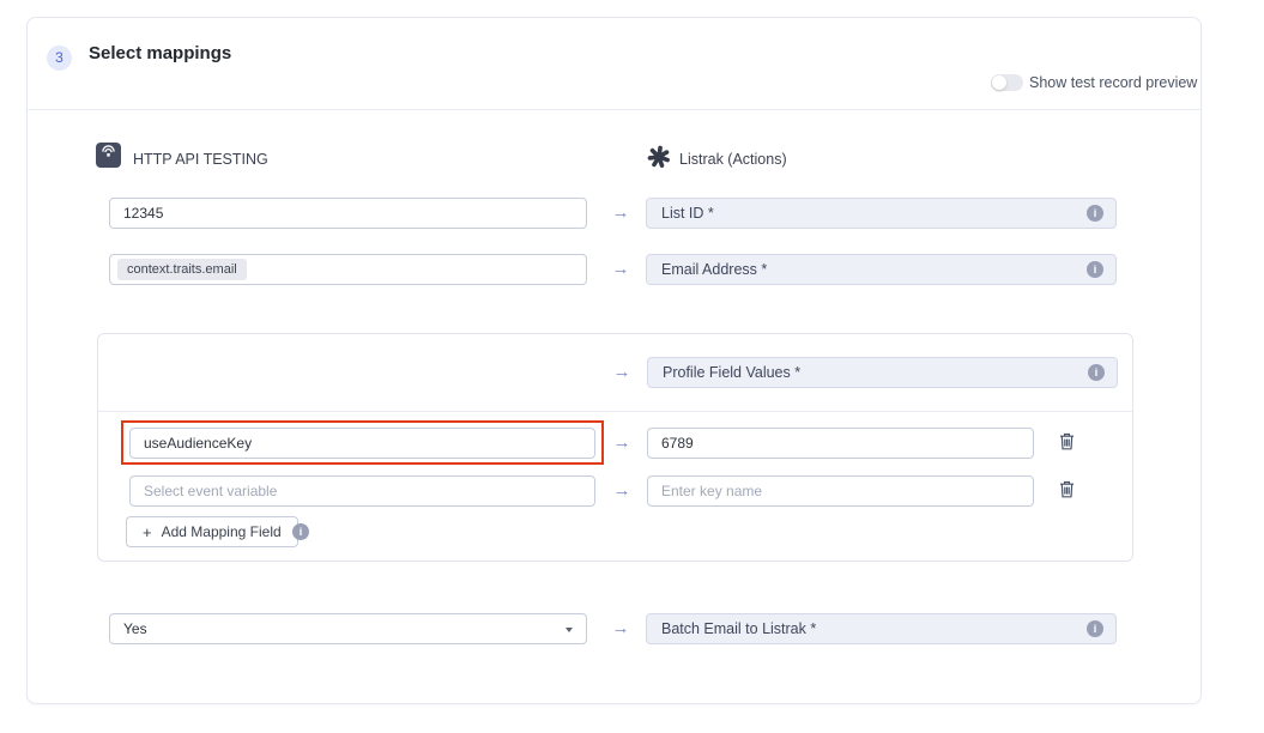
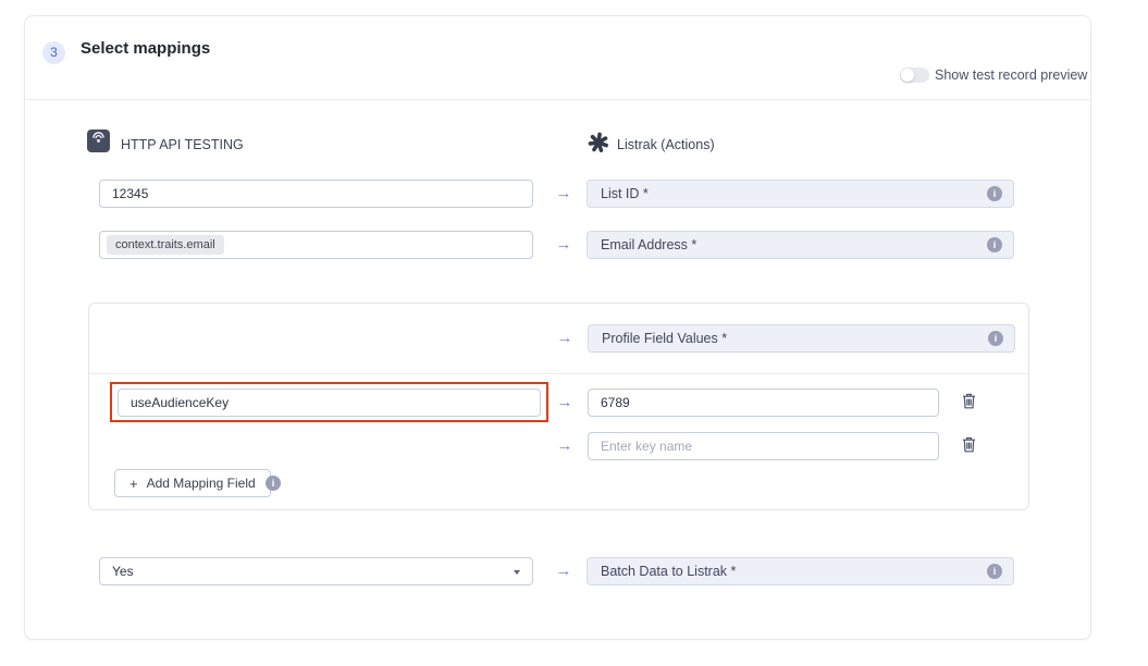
  3
  Select mappings
  Show test record preview
  HTTP API TESTING
  Listrak (Actions)
  12345
  →
  List ID *
  i
  context.traits.email
  →
  Email Address *
  i
  →
  Profile Field Values *
  i
  useAudienceKey
  →
  6789
- Select event variable
  →
  Enter key name
  +
  Add Mapping Field
  i
  Yes
  →
- Batch Email to Listrak *
+ Batch Data to Listrak *
  i
